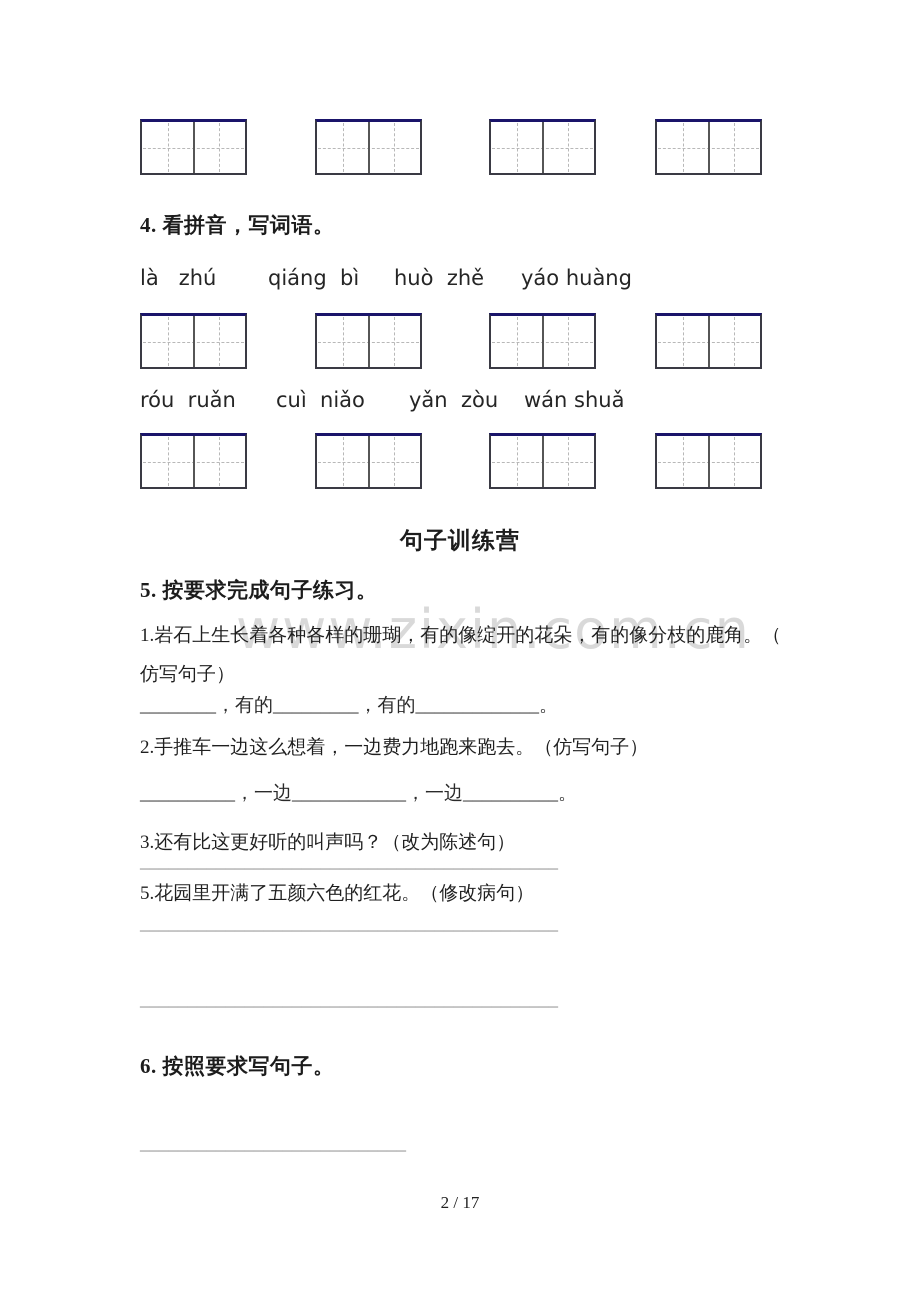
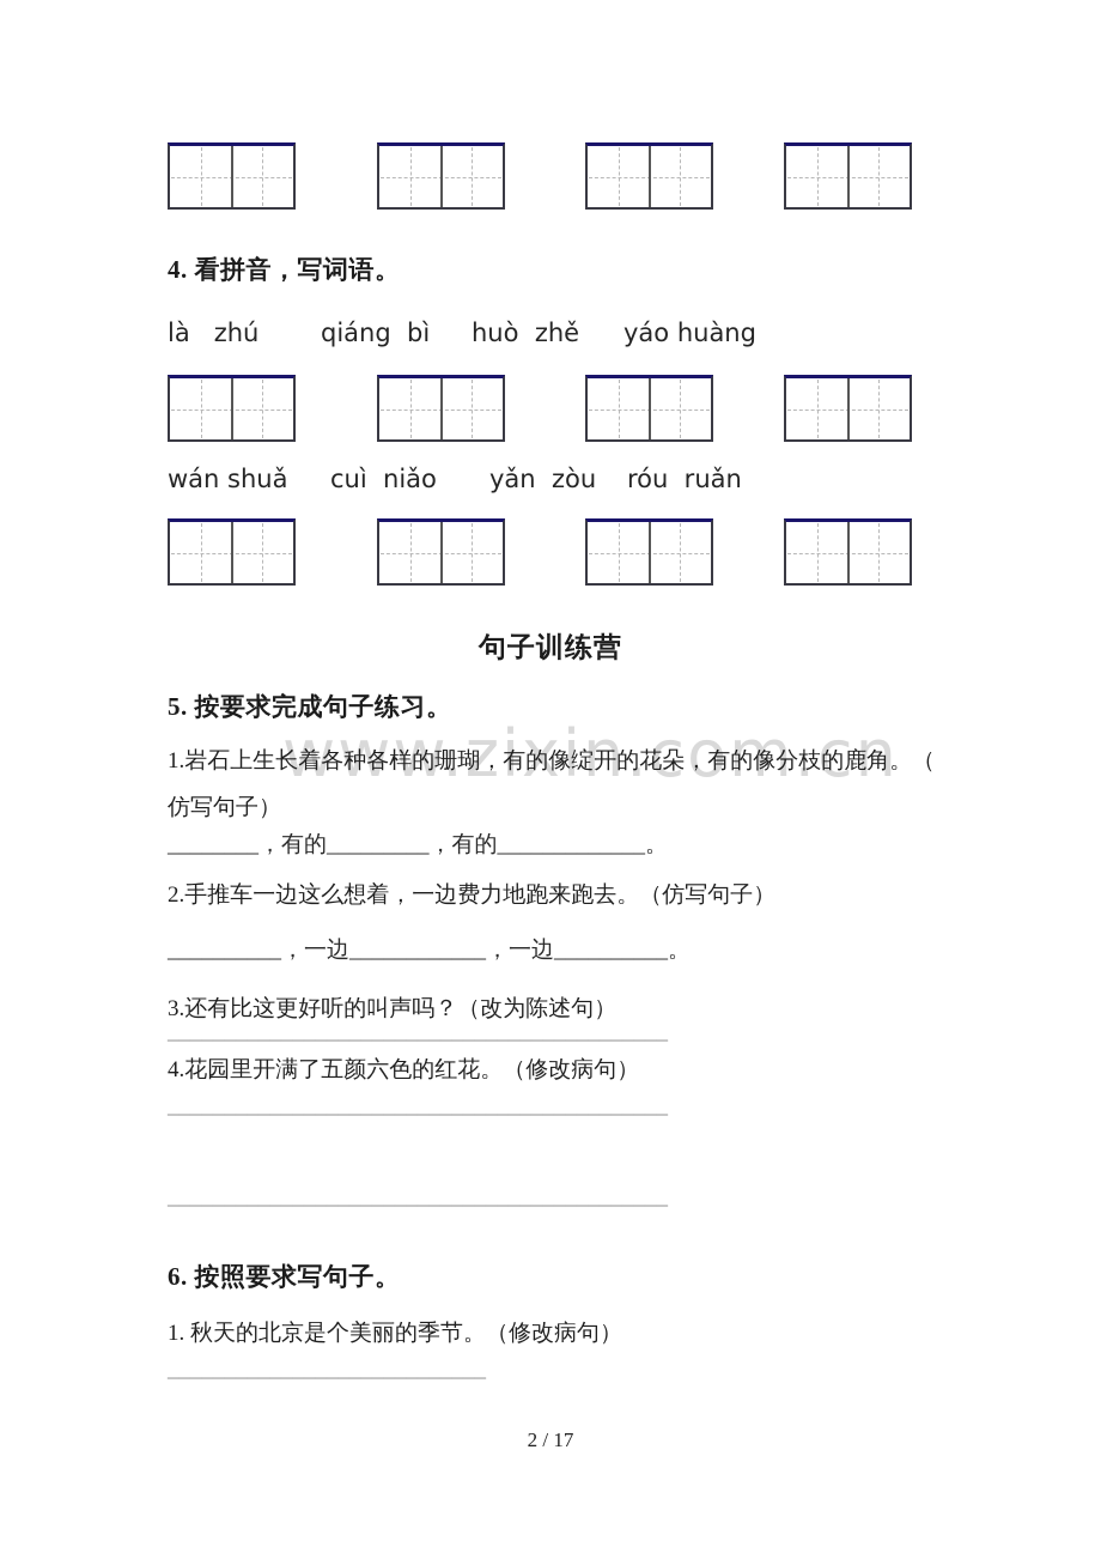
  www.zixin.com.cn
  4. 看拼音，写词语。
  là zhú
  qiáng bì
  huò zhě
  yáo huàng
- róu ruǎn
+ wán shuǎ
  cuì niǎo
  yǎn zòu
- wán shuǎ
+ róu ruǎn
  句子训练营
  5. 按要求完成句子练习。
  1.岩石上生长着各种各样的珊瑚，有的像绽开的花朵，有的像分枝的鹿角。（
  仿写句子）
  ________，有的_________，有的_____________。
  2.手推车一边这么想着，一边费力地跑来跑去。（仿写句子）
  __________，一边____________，一边__________。
  3.还有比这更好听的叫声吗？（改为陈述句）
  ____________________________________________
- 5.花园里开满了五颜六色的红花。（修改病句）
+ 4.花园里开满了五颜六色的红花。（修改病句）
  ____________________________________________
  ____________________________________________
  6. 按照要求写句子。
+ 1. 秋天的北京是个美丽的季节。（修改病句）
  ____________________________
  2 / 17
